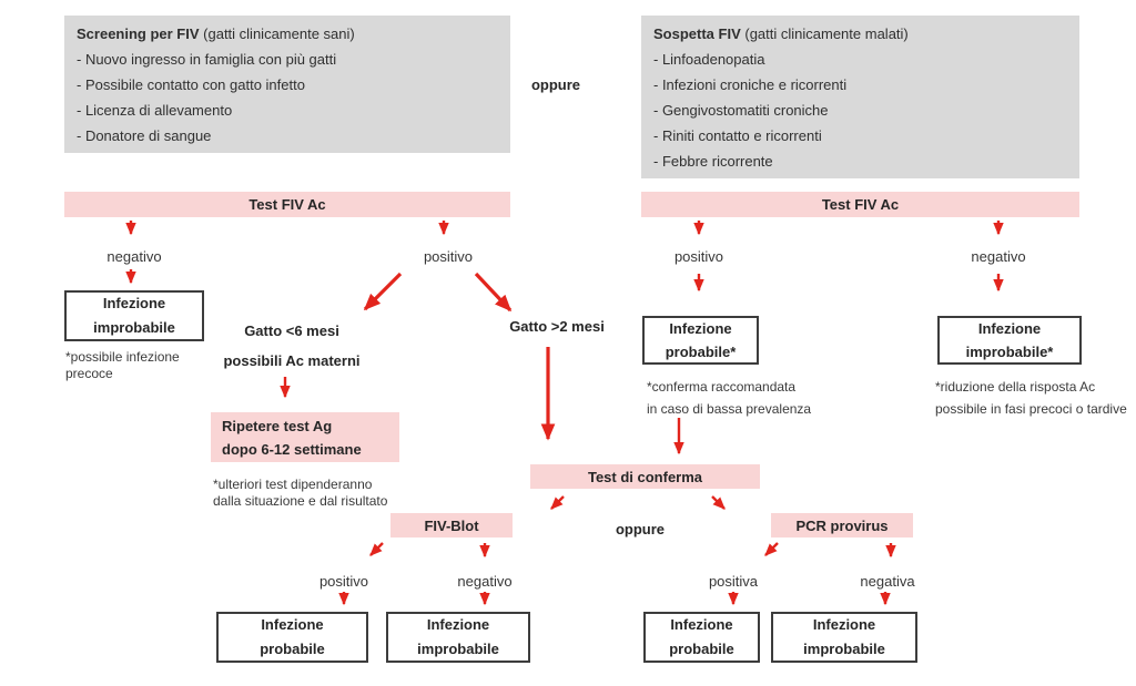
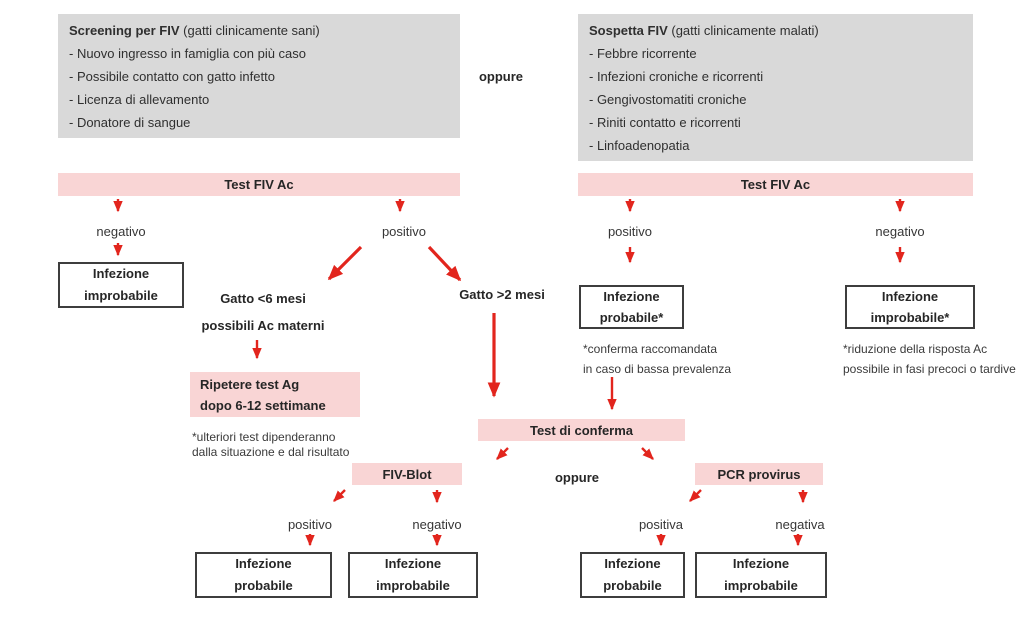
  Screening per FIV (gatti clinicamente sani)
- - Nuovo ingresso in famiglia con più gatti
+ - Nuovo ingresso in famiglia con più caso
  - Possibile contatto con gatto infetto
  - Licenza di allevamento
  - Donatore di sangue
  oppure
  Sospetta FIV (gatti clinicamente malati)
- - Linfoadenopatia
+ - Febbre ricorrente
  - Infezioni croniche e ricorrenti
  - Gengivostomatiti croniche
  - Riniti contatto e ricorrenti
- - Febbre ricorrente
+ - Linfoadenopatia
  Test FIV Ac
  Test FIV Ac
  negativo
  Infezione
  improbabile
- *possibile infezione
- precoce
  positivo
  Gatto <6 mesi
  possibili Ac materni
  Ripetere test Ag
  dopo 6-12 settimane
  *ulteriori test dipenderanno
  dalla situazione e dal risultato
  Gatto >2 mesi
  positivo
  Infezione
  probabile*
  *conferma raccomandata
  in caso di bassa prevalenza
  negativo
  Infezione
  improbabile*
  *riduzione della risposta Ac
  possibile in fasi precoci o tardive
  Test di conferma
  FIV-Blot
  oppure
  PCR provirus
  positivo
  negativo
  positiva
  negativa
  Infezione
  probabile
  Infezione
  improbabile
  Infezione
  probabile
  Infezione
  improbabile
